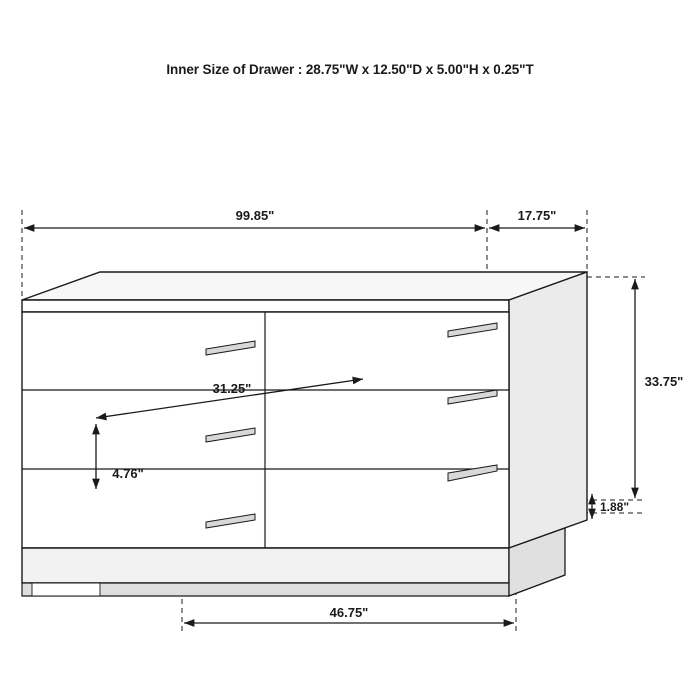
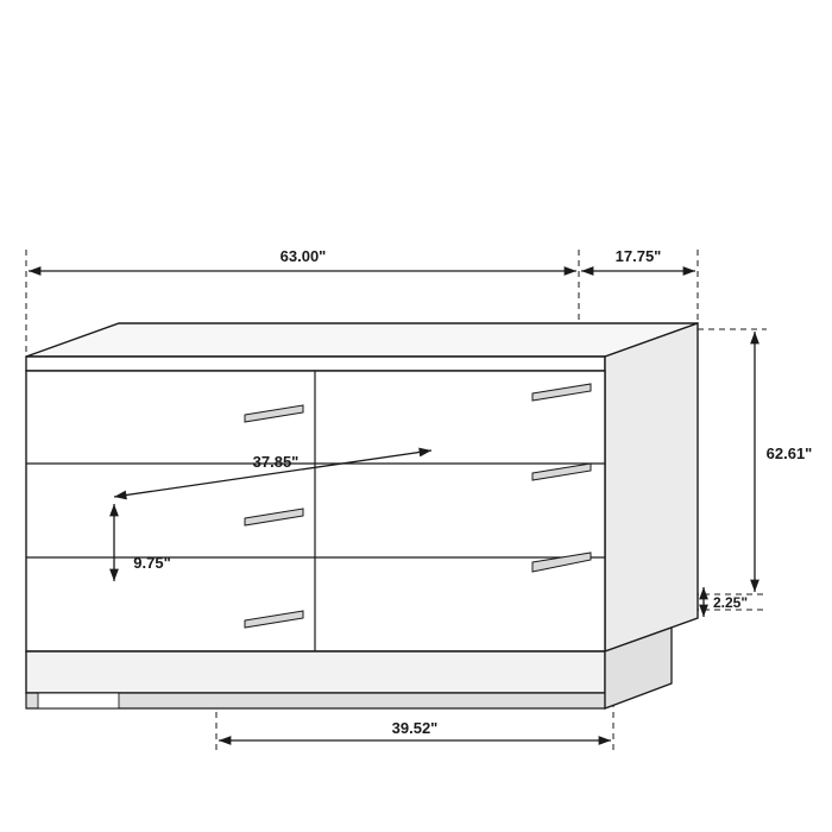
- Inner Size of Drawer : 28.75"W x 12.50"D x 5.00"H x 0.25"T
- 99.85"
+ 63.00"
  17.75"
- 33.75"
+ 62.61"
- 1.88"
+ 2.25"
- 31.25"
+ 37.85"
- 4.76"
+ 9.75"
- 46.75"
+ 39.52"
